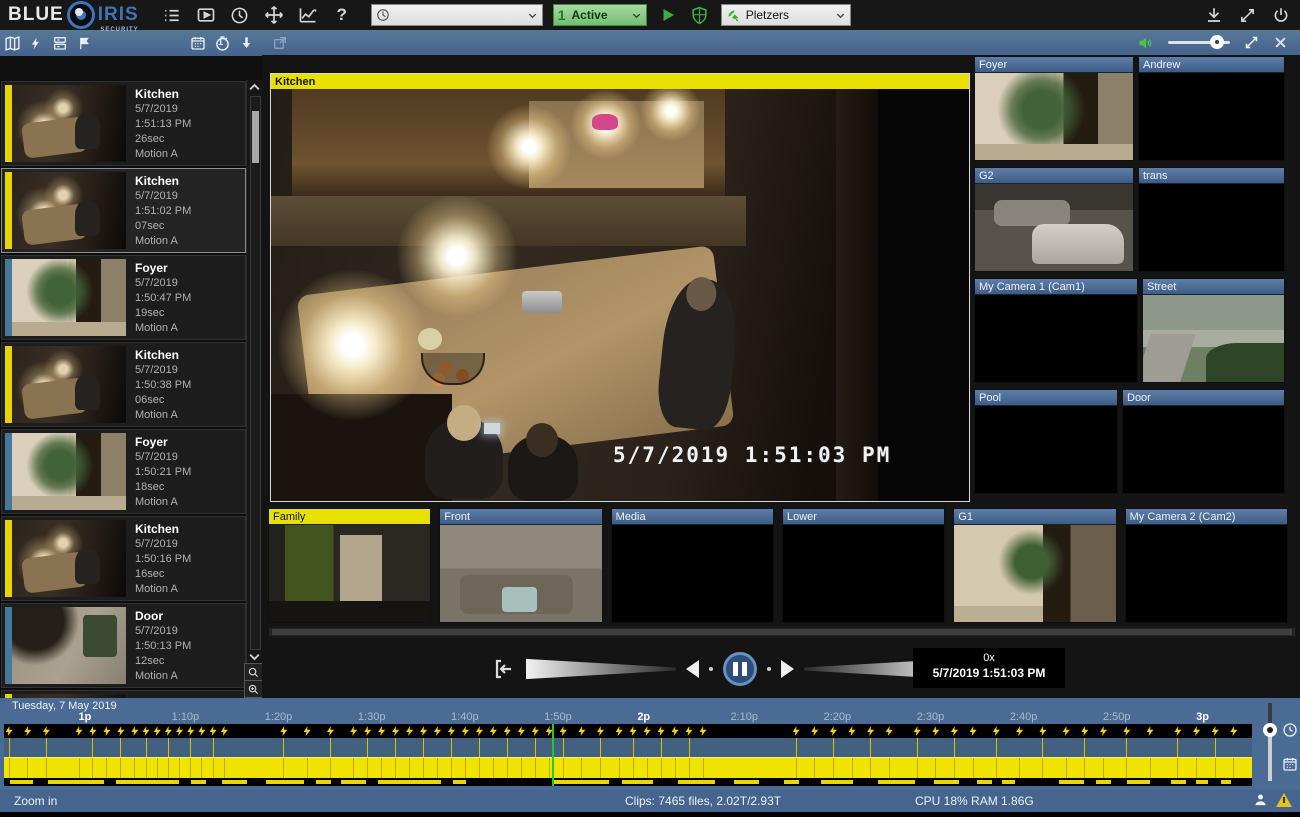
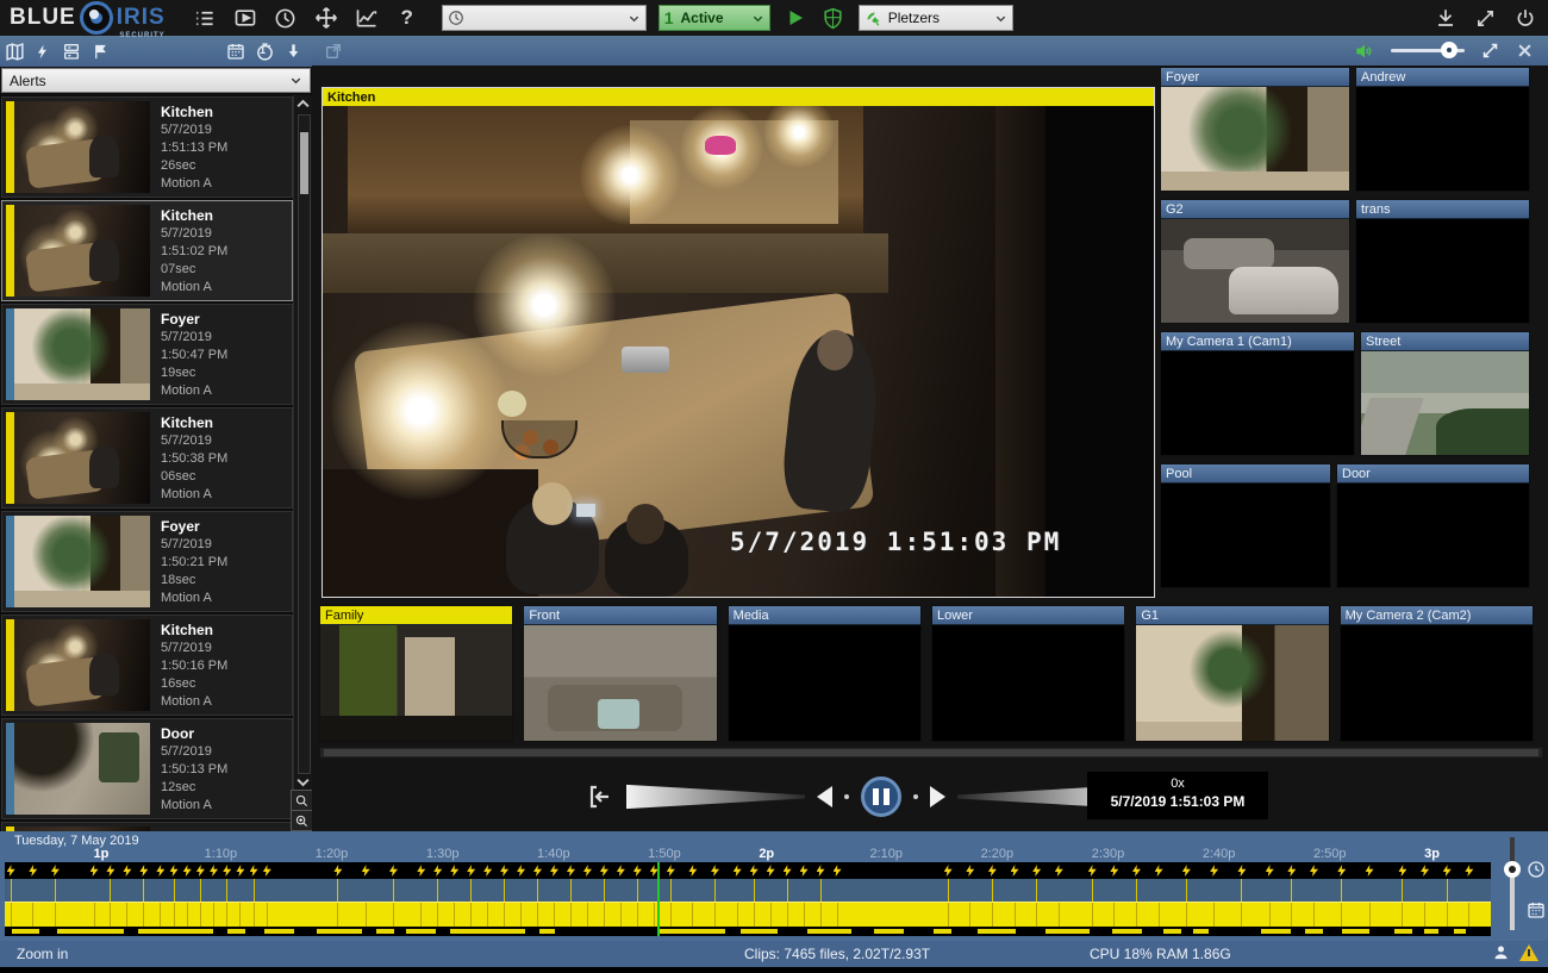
  BLUE
  IRIS
  ?
  1
  Active
  Pletzers
  1
+ Alerts
  Kitchen
  5/7/2019
  1:51:13 PM
  26sec
  Motion A
  Kitchen
  5/7/2019
  1:51:02 PM
  07sec
  Motion A
  Foyer
  5/7/2019
  1:50:47 PM
  19sec
  Motion A
  Kitchen
  5/7/2019
  1:50:38 PM
  06sec
  Motion A
  Foyer
  5/7/2019
  1:50:21 PM
  18sec
  Motion A
  Kitchen
  5/7/2019
  1:50:16 PM
  16sec
  Motion A
  Door
  5/7/2019
  1:50:13 PM
  12sec
  Motion A
  Kitchen
  5/7/2019 1:51:03 PM
  Foyer
  Andrew
  G2
  trans
  My Camera 1 (Cam1)
  Street
  Pool
  Door
  Family
  Front
  Media
  Lower
  G1
  My Camera 2 (Cam2)
  0x
  5/7/2019 1:51:03 PM
  Tuesday, 7 May 2019
  1p
  1:10p
  1:20p
  1:30p
  1:40p
  1:50p
  2p
  2:10p
  2:20p
  2:30p
  2:40p
  2:50p
  3p
  Zoom in
  Clips: 7465 files, 2.02T/2.93T
  CPU 18% RAM 1.86G
